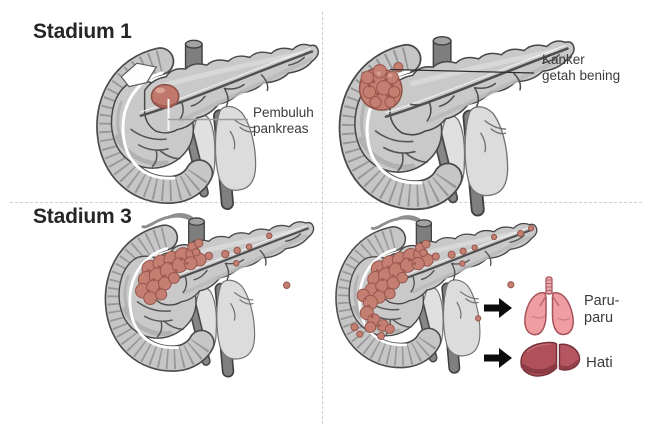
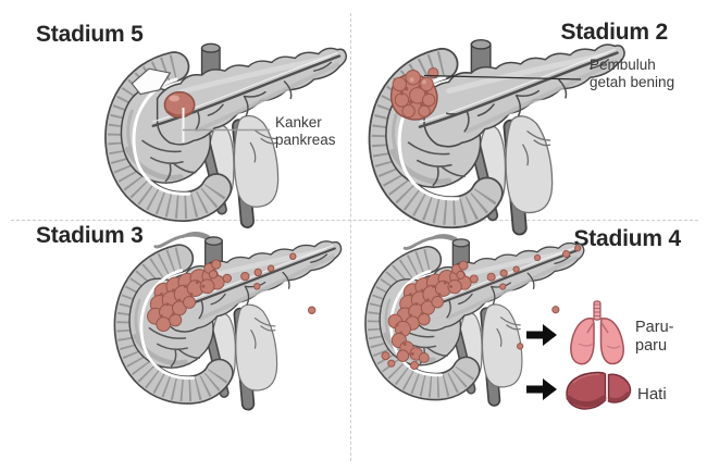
- Stadium 1
+ Stadium 5
+ Stadium 2
  Stadium 3
+ Stadium 4
- Pembuluh
+ Kanker
  pankreas
- Kanker
+ Pembuluh
  getah bening
  Paru-
  paru
  Hati
